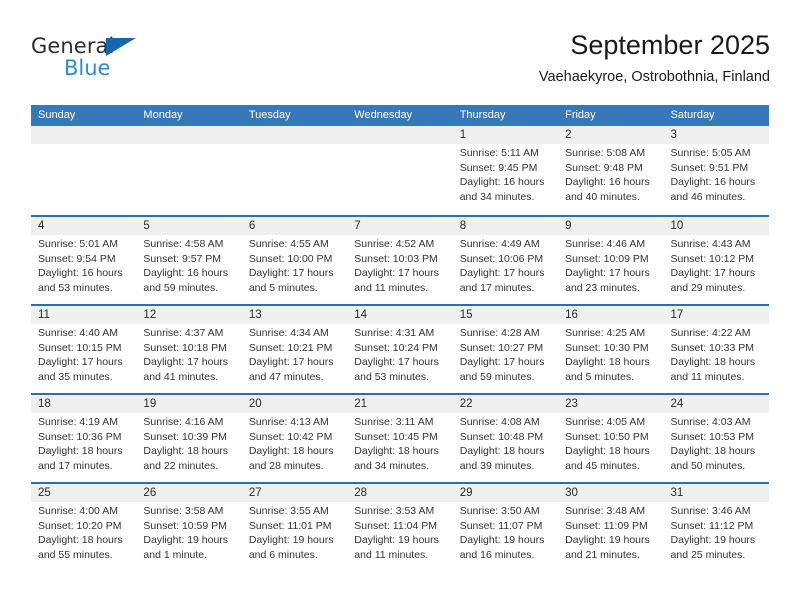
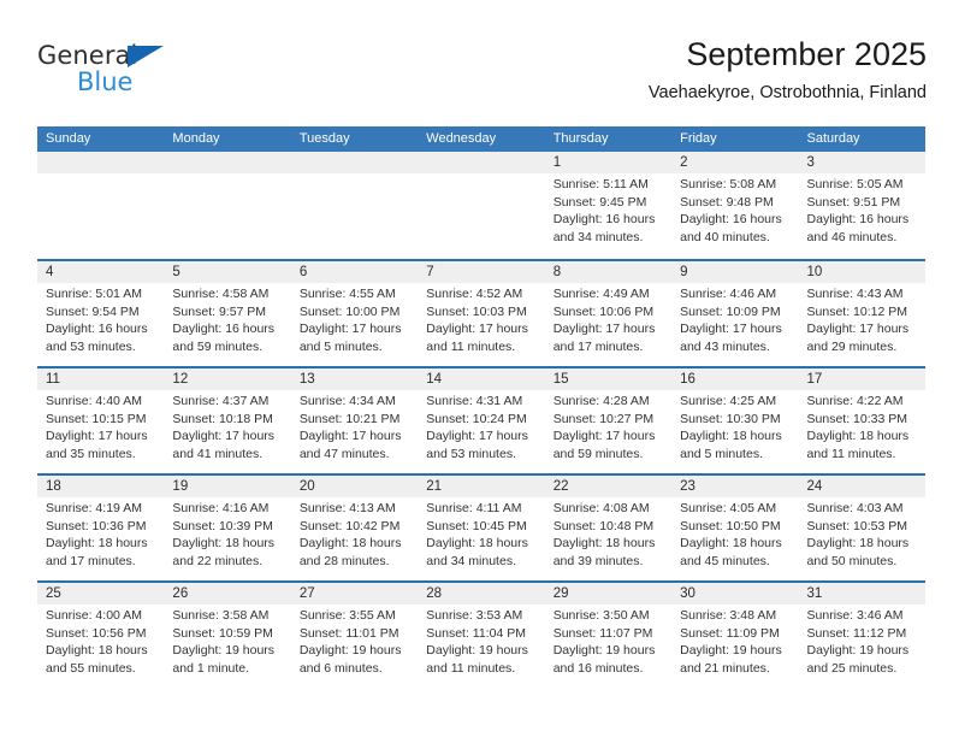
  General
  Blue
  September 2025
  Vaehaekyroe, Ostrobothnia, Finland
  Sunday
  Monday
  Tuesday
  Wednesday
  Thursday
  Friday
  Saturday
  1
  Sunrise: 5:11 AM
  Sunset: 9:45 PM
  Daylight: 16 hours
  and 34 minutes.
  2
  Sunrise: 5:08 AM
  Sunset: 9:48 PM
  Daylight: 16 hours
  and 40 minutes.
  3
  Sunrise: 5:05 AM
  Sunset: 9:51 PM
  Daylight: 16 hours
  and 46 minutes.
  4
  Sunrise: 5:01 AM
  Sunset: 9:54 PM
  Daylight: 16 hours
  and 53 minutes.
  5
  Sunrise: 4:58 AM
  Sunset: 9:57 PM
  Daylight: 16 hours
  and 59 minutes.
  6
  Sunrise: 4:55 AM
  Sunset: 10:00 PM
  Daylight: 17 hours
  and 5 minutes.
  7
  Sunrise: 4:52 AM
  Sunset: 10:03 PM
  Daylight: 17 hours
  and 11 minutes.
  8
  Sunrise: 4:49 AM
  Sunset: 10:06 PM
  Daylight: 17 hours
  and 17 minutes.
  9
  Sunrise: 4:46 AM
  Sunset: 10:09 PM
  Daylight: 17 hours
- and 23 minutes.
+ and 43 minutes.
  10
  Sunrise: 4:43 AM
  Sunset: 10:12 PM
  Daylight: 17 hours
  and 29 minutes.
  11
  Sunrise: 4:40 AM
  Sunset: 10:15 PM
  Daylight: 17 hours
  and 35 minutes.
  12
  Sunrise: 4:37 AM
  Sunset: 10:18 PM
  Daylight: 17 hours
  and 41 minutes.
  13
  Sunrise: 4:34 AM
  Sunset: 10:21 PM
  Daylight: 17 hours
  and 47 minutes.
  14
  Sunrise: 4:31 AM
  Sunset: 10:24 PM
  Daylight: 17 hours
  and 53 minutes.
  15
  Sunrise: 4:28 AM
  Sunset: 10:27 PM
  Daylight: 17 hours
  and 59 minutes.
  16
  Sunrise: 4:25 AM
  Sunset: 10:30 PM
  Daylight: 18 hours
  and 5 minutes.
  17
  Sunrise: 4:22 AM
  Sunset: 10:33 PM
  Daylight: 18 hours
  and 11 minutes.
  18
  Sunrise: 4:19 AM
  Sunset: 10:36 PM
  Daylight: 18 hours
  and 17 minutes.
  19
  Sunrise: 4:16 AM
  Sunset: 10:39 PM
  Daylight: 18 hours
  and 22 minutes.
  20
  Sunrise: 4:13 AM
  Sunset: 10:42 PM
  Daylight: 18 hours
  and 28 minutes.
  21
- Sunrise: 3:11 AM
+ Sunrise: 4:11 AM
  Sunset: 10:45 PM
  Daylight: 18 hours
  and 34 minutes.
  22
  Sunrise: 4:08 AM
  Sunset: 10:48 PM
  Daylight: 18 hours
  and 39 minutes.
  23
  Sunrise: 4:05 AM
  Sunset: 10:50 PM
  Daylight: 18 hours
  and 45 minutes.
  24
  Sunrise: 4:03 AM
  Sunset: 10:53 PM
  Daylight: 18 hours
  and 50 minutes.
  25
  Sunrise: 4:00 AM
- Sunset: 10:20 PM
+ Sunset: 10:56 PM
  Daylight: 18 hours
  and 55 minutes.
  26
  Sunrise: 3:58 AM
  Sunset: 10:59 PM
  Daylight: 19 hours
  and 1 minute.
  27
  Sunrise: 3:55 AM
  Sunset: 11:01 PM
  Daylight: 19 hours
  and 6 minutes.
  28
  Sunrise: 3:53 AM
  Sunset: 11:04 PM
  Daylight: 19 hours
  and 11 minutes.
  29
  Sunrise: 3:50 AM
  Sunset: 11:07 PM
  Daylight: 19 hours
  and 16 minutes.
  30
  Sunrise: 3:48 AM
  Sunset: 11:09 PM
  Daylight: 19 hours
  and 21 minutes.
  31
  Sunrise: 3:46 AM
  Sunset: 11:12 PM
  Daylight: 19 hours
  and 25 minutes.
